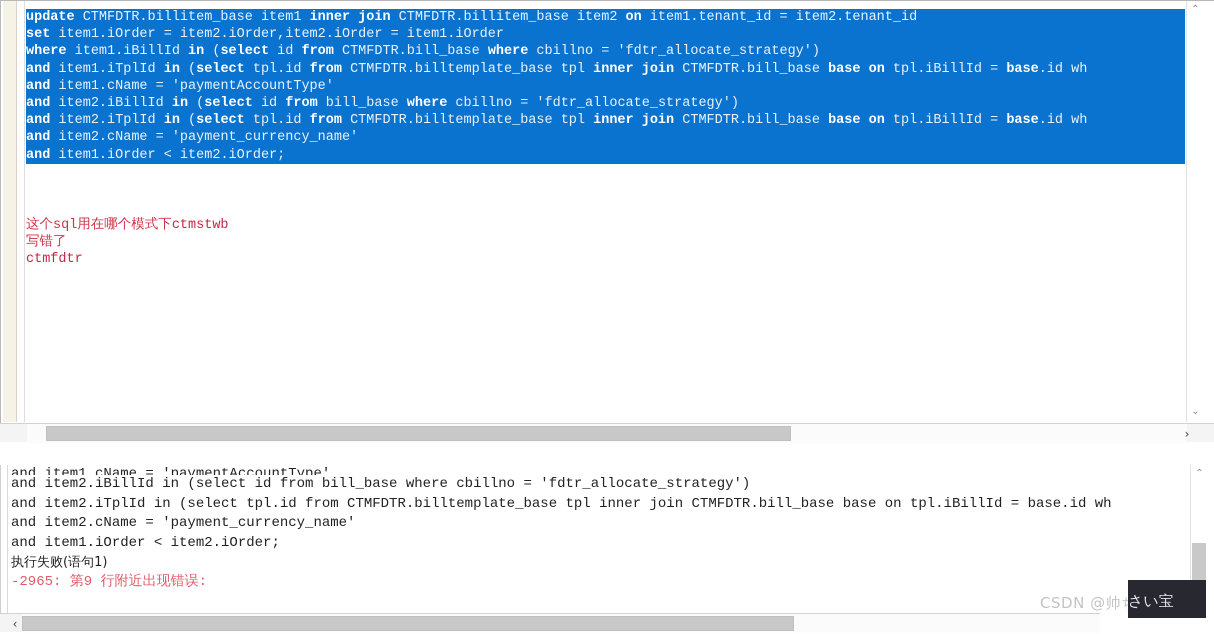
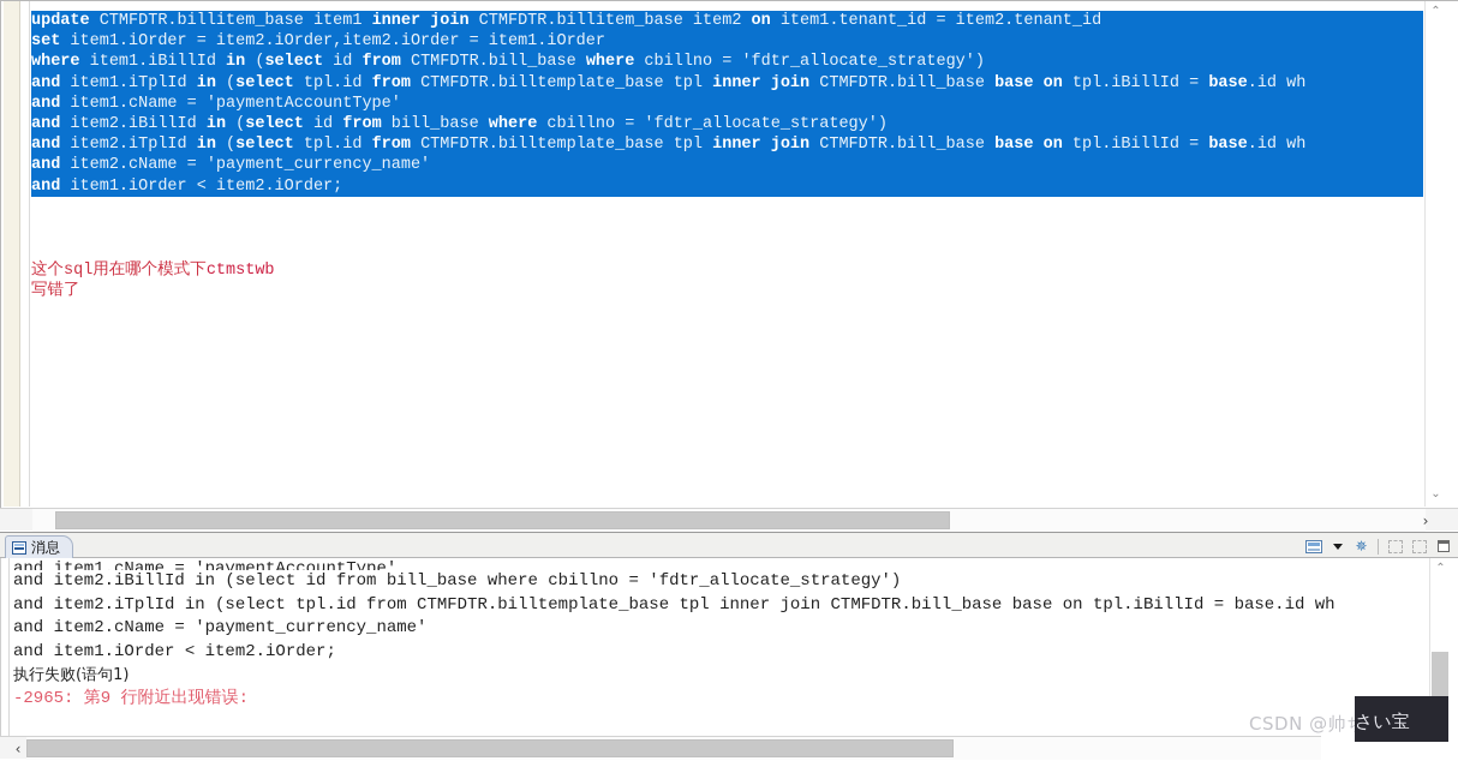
  update CTMFDTR.billitem_base item1 inner join CTMFDTR.billitem_base item2 on item1.tenant_id = item2.tenant_id
  set item1.iOrder = item2.iOrder,item2.iOrder = item1.iOrder
  where item1.iBillId in (select id from CTMFDTR.bill_base where cbillno = 'fdtr_allocate_strategy')
  and item1.iTplId in (select tpl.id from CTMFDTR.billtemplate_base tpl inner join CTMFDTR.bill_base base on tpl.iBillId = base.id wh
  and item1.cName = 'paymentAccountType'
  and item2.iBillId in (select id from bill_base where cbillno = 'fdtr_allocate_strategy')
  and item2.iTplId in (select tpl.id from CTMFDTR.billtemplate_base tpl inner join CTMFDTR.bill_base base on tpl.iBillId = base.id wh
  and item2.cName = 'payment_currency_name'
  and item1.iOrder < item2.iOrder;
  这个sql用在哪个模式下ctmstwb
  写错了
- ctmfdtr
  ⌃
  ⌄
  ›
+ 消息
+ ✵
  and item1.cName = 'paymentAccountType'
  and item2.iBillId in (select id from bill_base where cbillno = 'fdtr_allocate_strategy')
  and item2.iTplId in (select tpl.id from CTMFDTR.billtemplate_base tpl inner join CTMFDTR.bill_base base on tpl.iBillId = base.id wh
  and item2.cName = 'payment_currency_name'
  and item1.iOrder < item2.iOrder;
  执行失败(语句1)
  -2965: 第9 行附近出现错误:
  ⌃
  ‹
  さい宝
